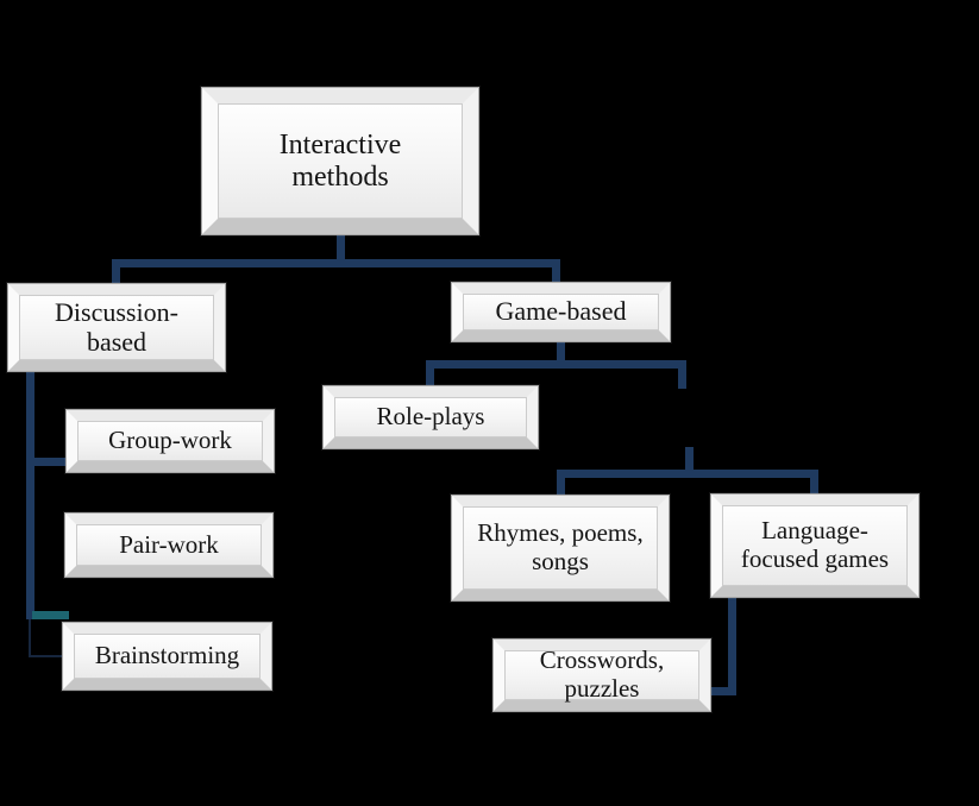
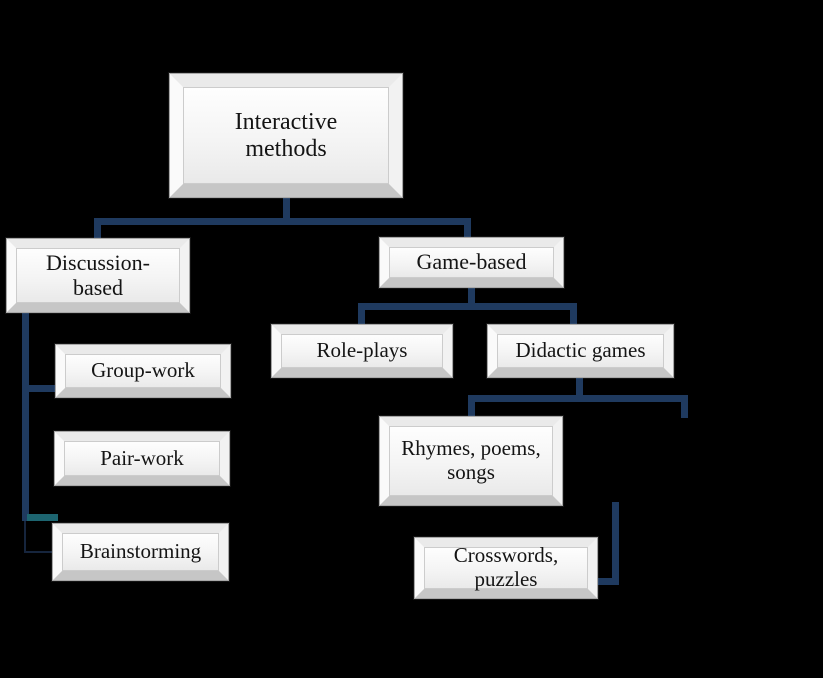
  Interactive methods
  Discussion-based
  Group-work
  Pair-work
  Brainstorming
  Game-based
  Role-plays
+ Didactic games
  Rhymes, poems, songs
- Language-focused games
  Crosswords, puzzles
